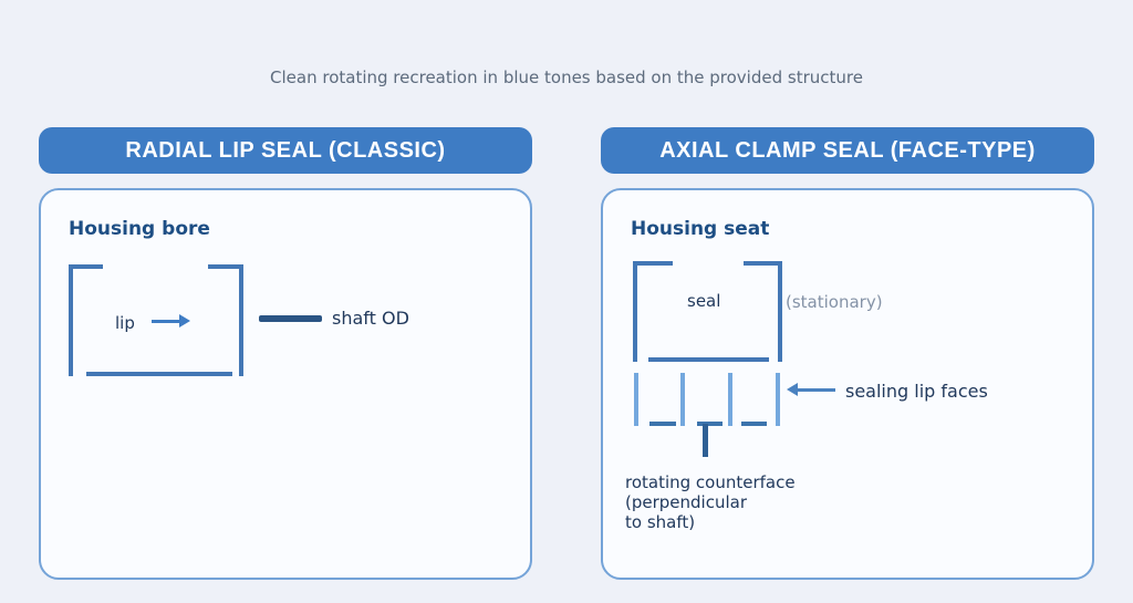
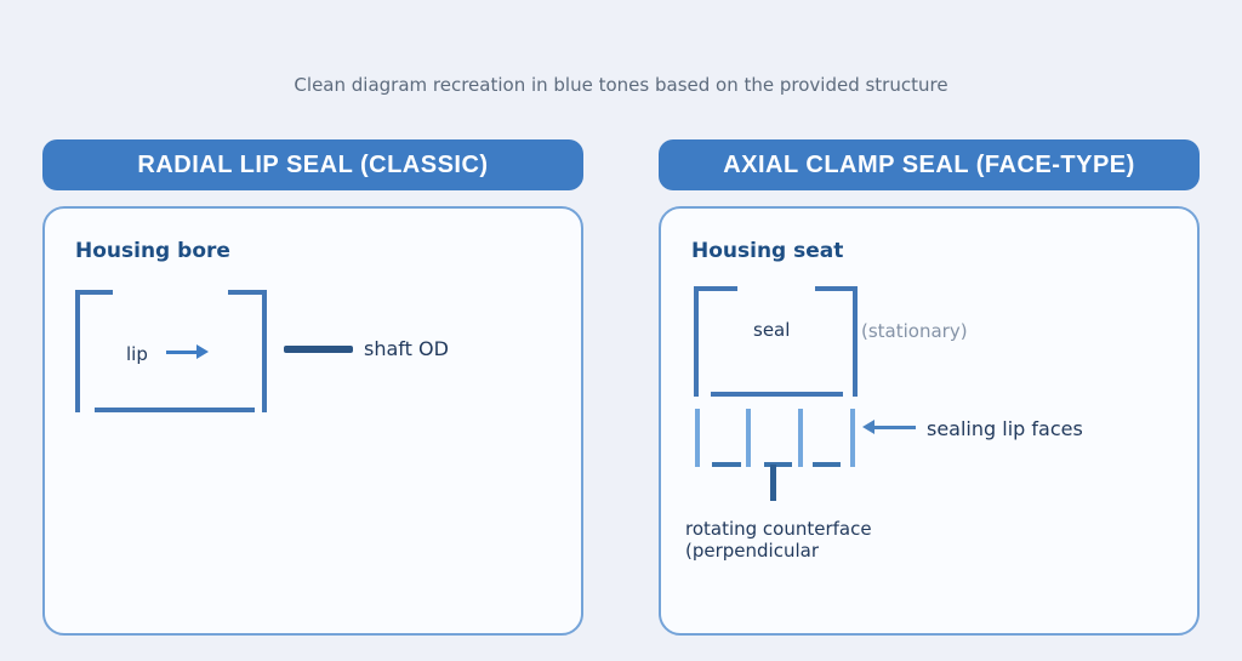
- Clean rotating recreation in blue tones based on the provided structure
+ Clean diagram recreation in blue tones based on the provided structure
  RADIAL LIP SEAL (CLASSIC)
  Housing bore
  lip
  shaft OD
  AXIAL CLAMP SEAL (FACE-TYPE)
  Housing seat
  seal
  (stationary)
  sealing lip faces
  rotating counterface
  (perpendicular
- to shaft)
